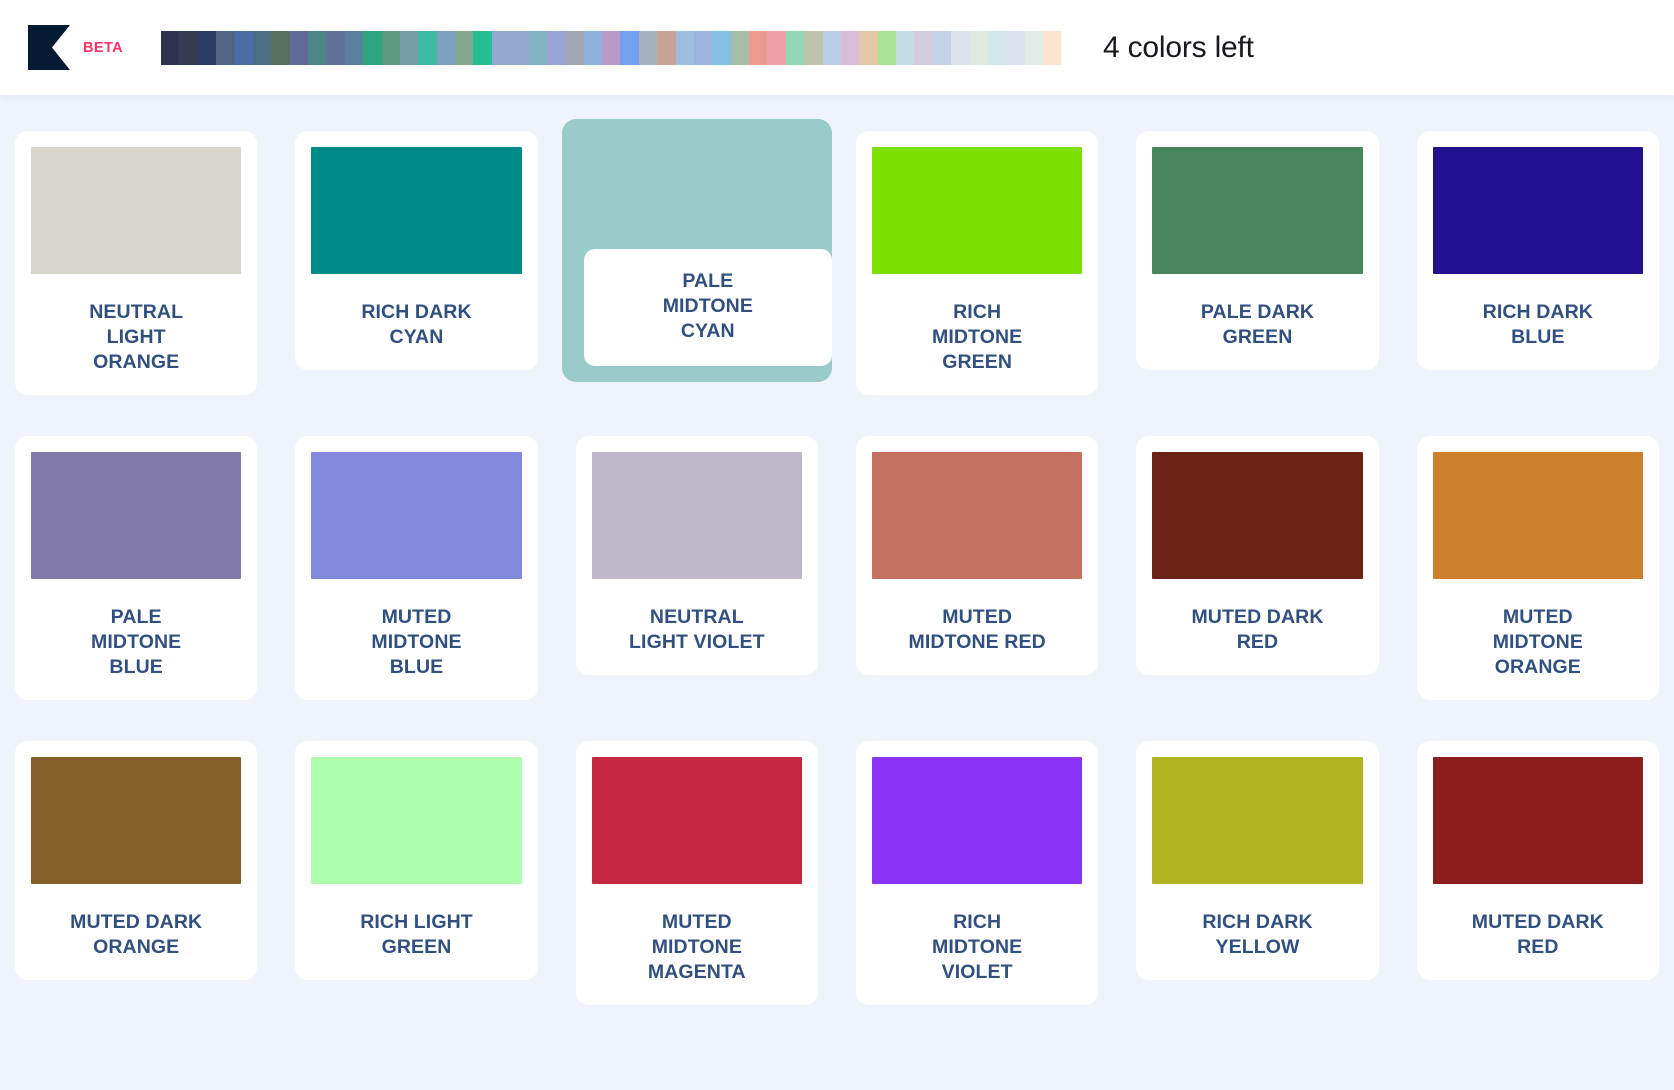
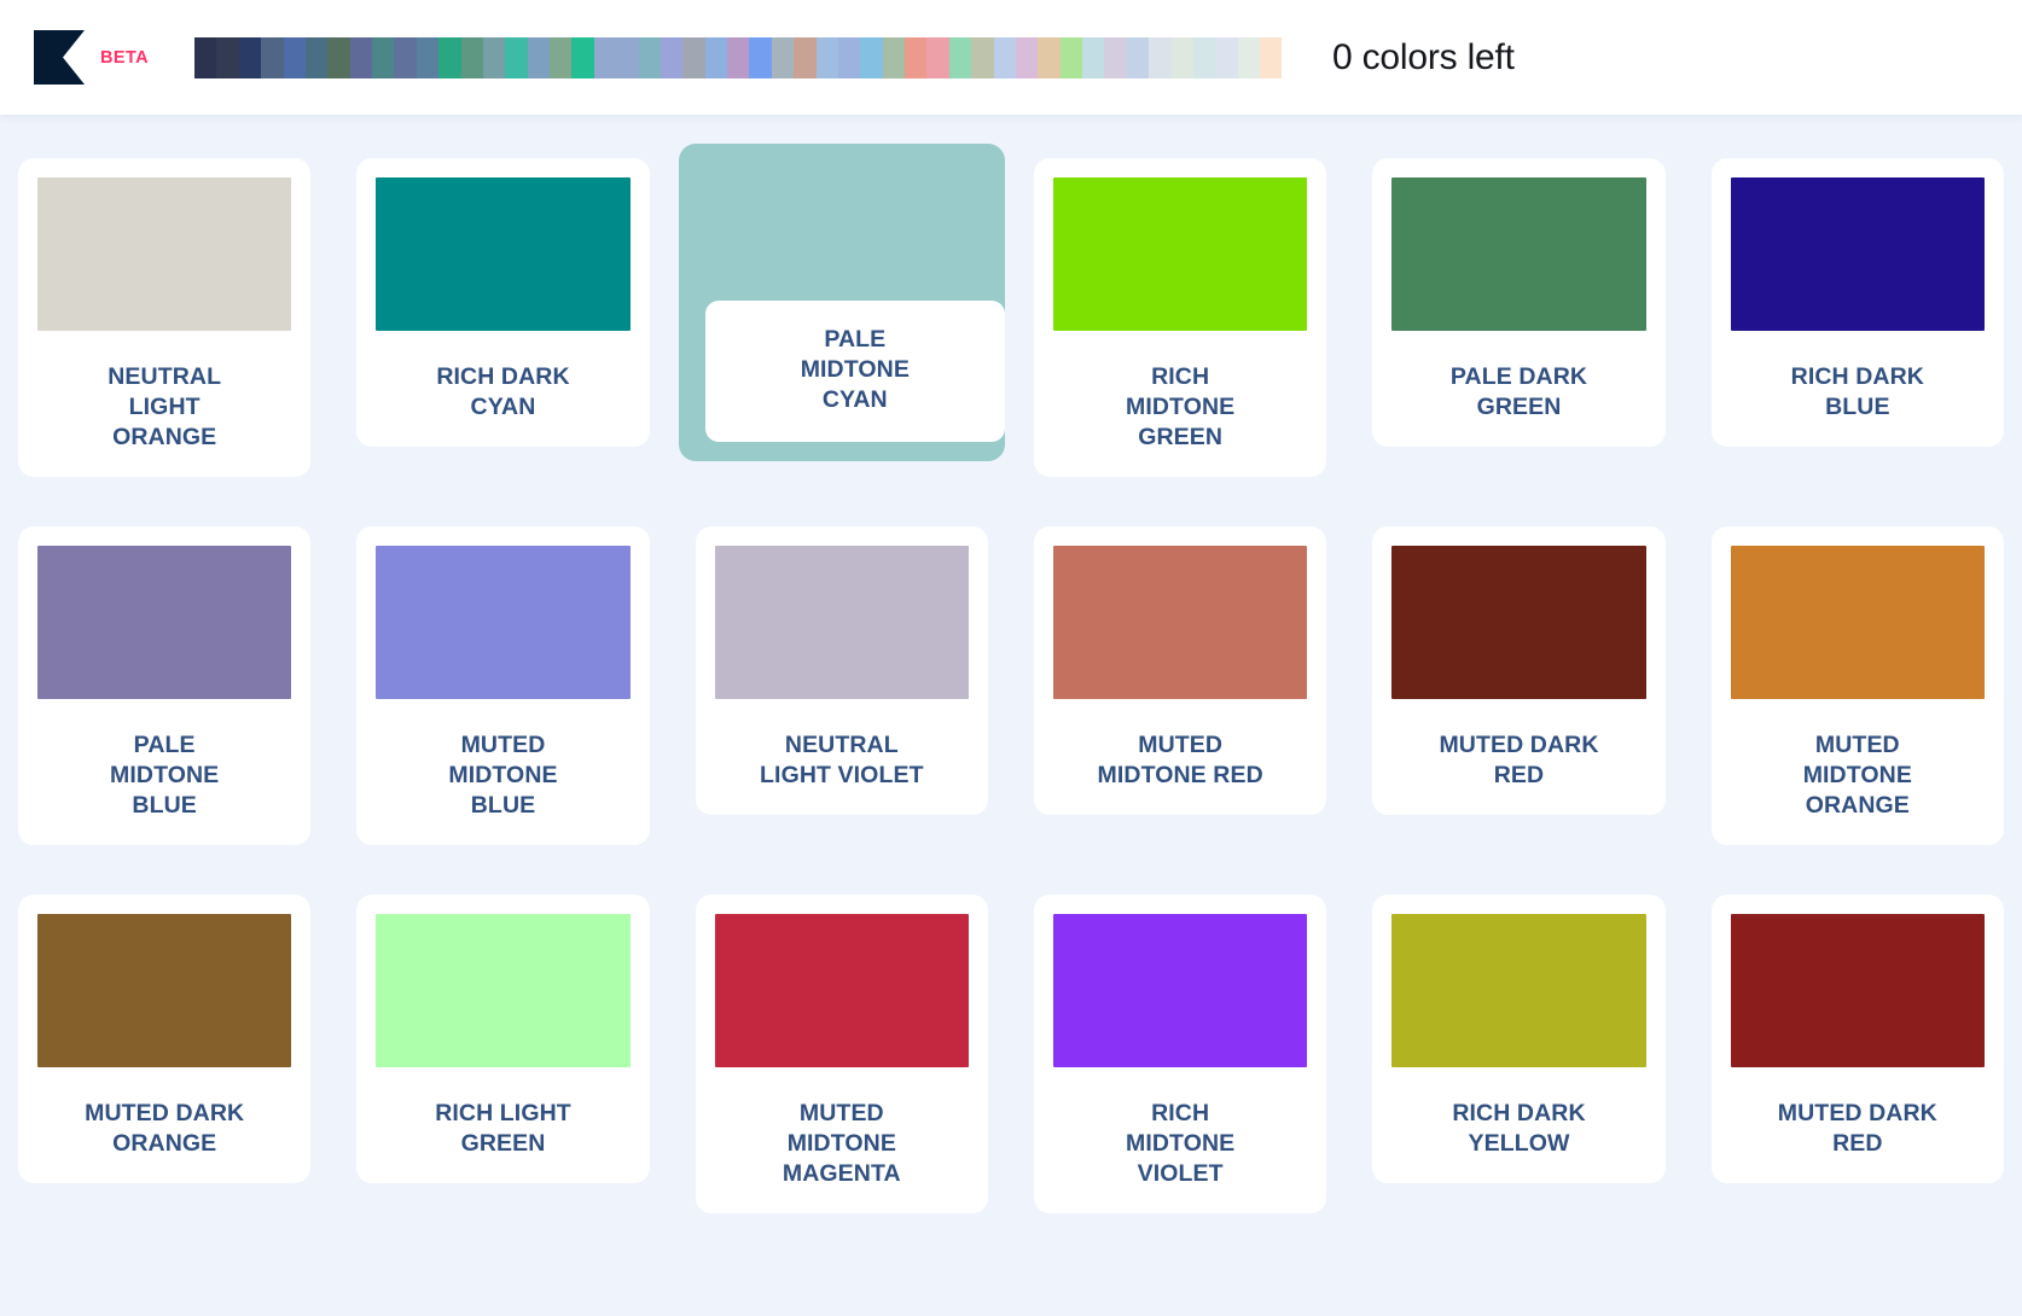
  NEUTRAL
  LIGHT
  ORANGE
  RICH DARK
  CYAN
  PALE
  MIDTONE
  CYAN
  RICH
  MIDTONE
  GREEN
  PALE DARK
  GREEN
  RICH DARK
  BLUE
  PALE
  MIDTONE
  BLUE
  MUTED
  MIDTONE
  BLUE
  NEUTRAL
  LIGHT VIOLET
  MUTED
  MIDTONE RED
  MUTED DARK
  RED
  MUTED
  MIDTONE
  ORANGE
  MUTED DARK
  ORANGE
  RICH LIGHT
  GREEN
  MUTED
  MIDTONE
  MAGENTA
  RICH
  MIDTONE
  VIOLET
  RICH DARK
  YELLOW
  MUTED DARK
  RED
  BETA
- 4 colors left
+ 0 colors left
